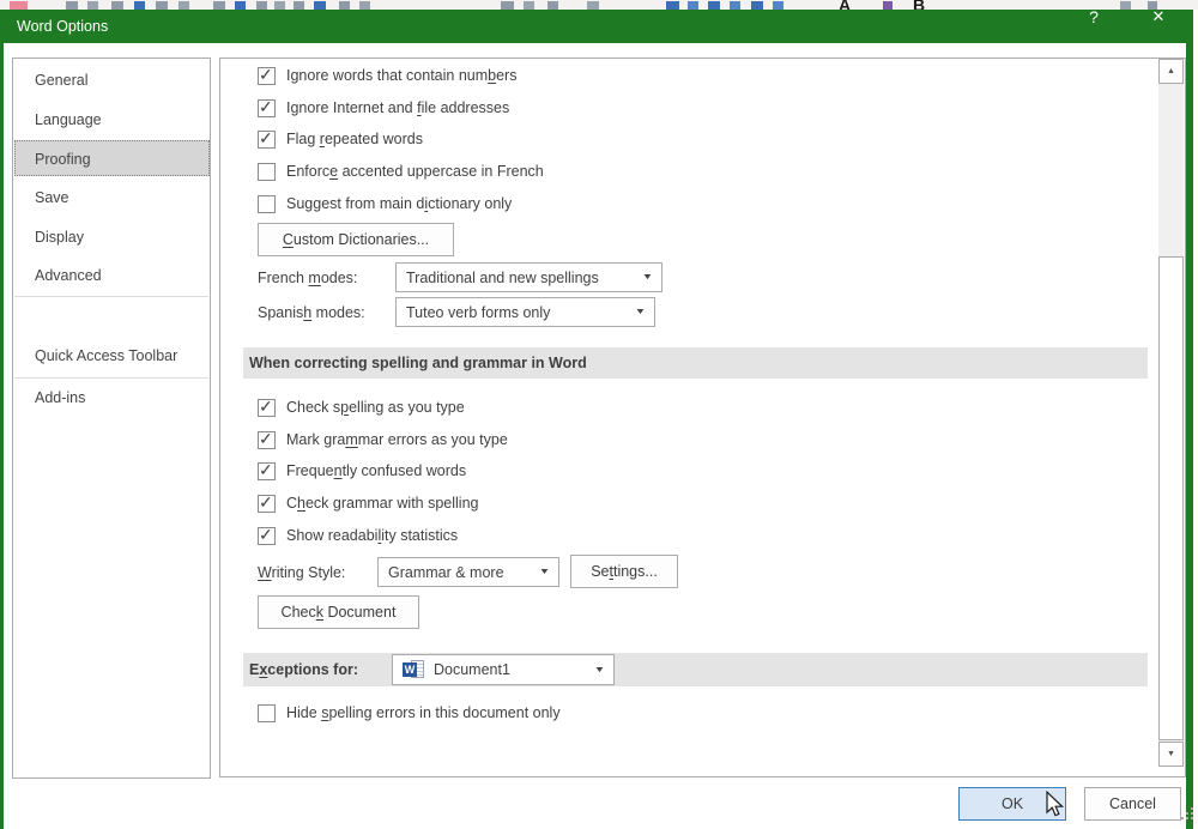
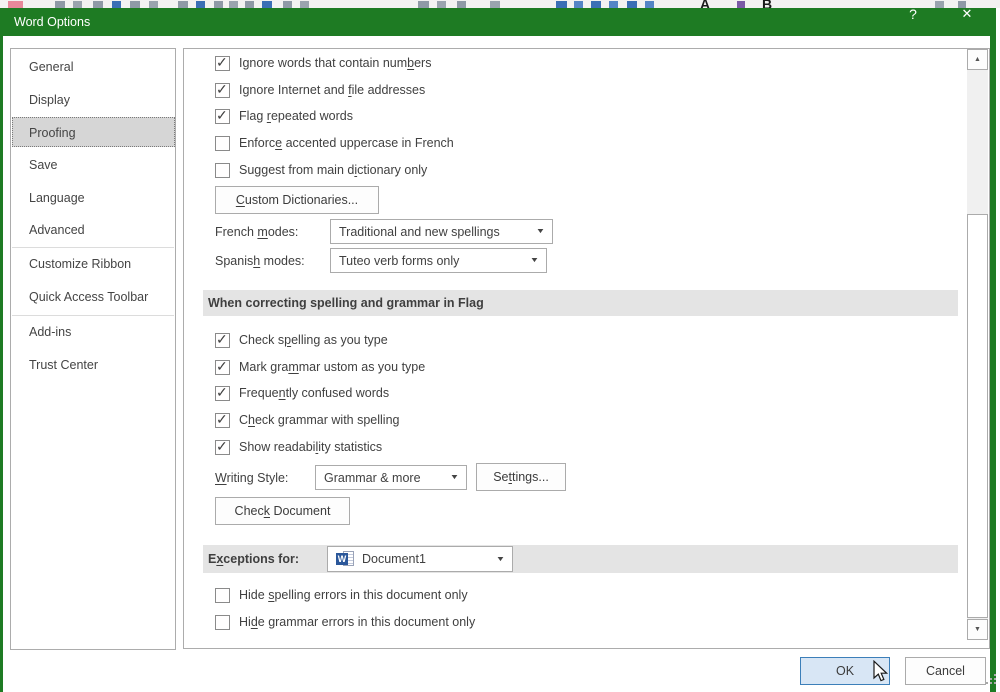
  A
  B
  Word Options
  ?
  ✕
  General
- Language
+ Display
  Proofing
  Save
- Display
+ Language
  Advanced
+ Customize Ribbon
  Quick Access Toolbar
  Add-ins
+ Trust Center
  ✓
  Ignore words that contain numbers
  ✓
  Ignore Internet and file addresses
  ✓
  Flag repeated words
  Enforce accented uppercase in French
  Suggest from main dictionary only
  Custom Dictionaries...
  French modes:
  Traditional and new spellings
  Spanish modes:
  Tuteo verb forms only
- When correcting spelling and grammar in Word
+ When correcting spelling and grammar in Flag
  ✓
  Check spelling as you type
  ✓
- Mark grammar errors as you type
+ Mark grammar ustom as you type
  ✓
  Frequently confused words
  ✓
  Check grammar with spelling
  ✓
  Show readability statistics
  Writing Style:
  Grammar & more
  Settings...
  Check Document
  Exceptions for:
  W
  Document1
  Hide spelling errors in this document only
+ Hide grammar errors in this document only
  OK
  Cancel
